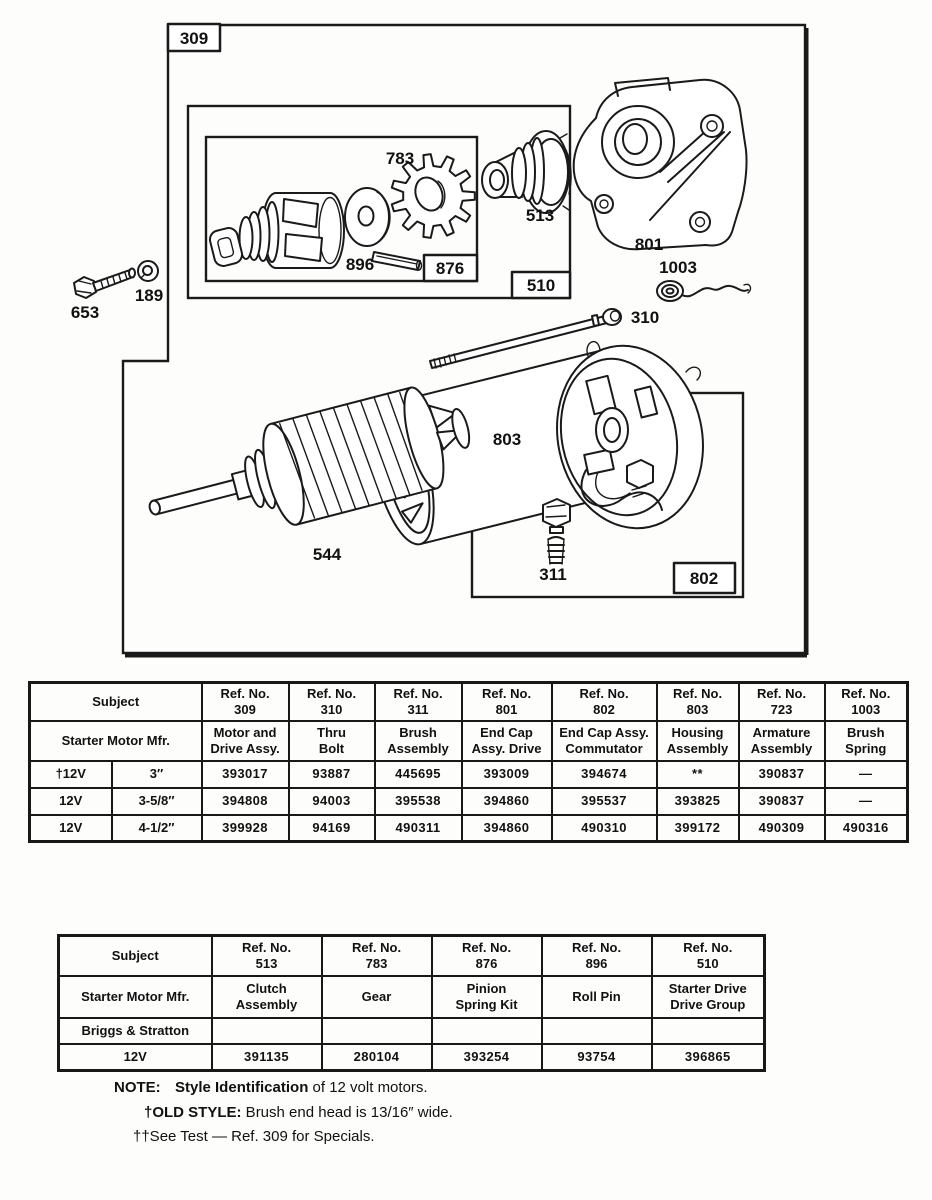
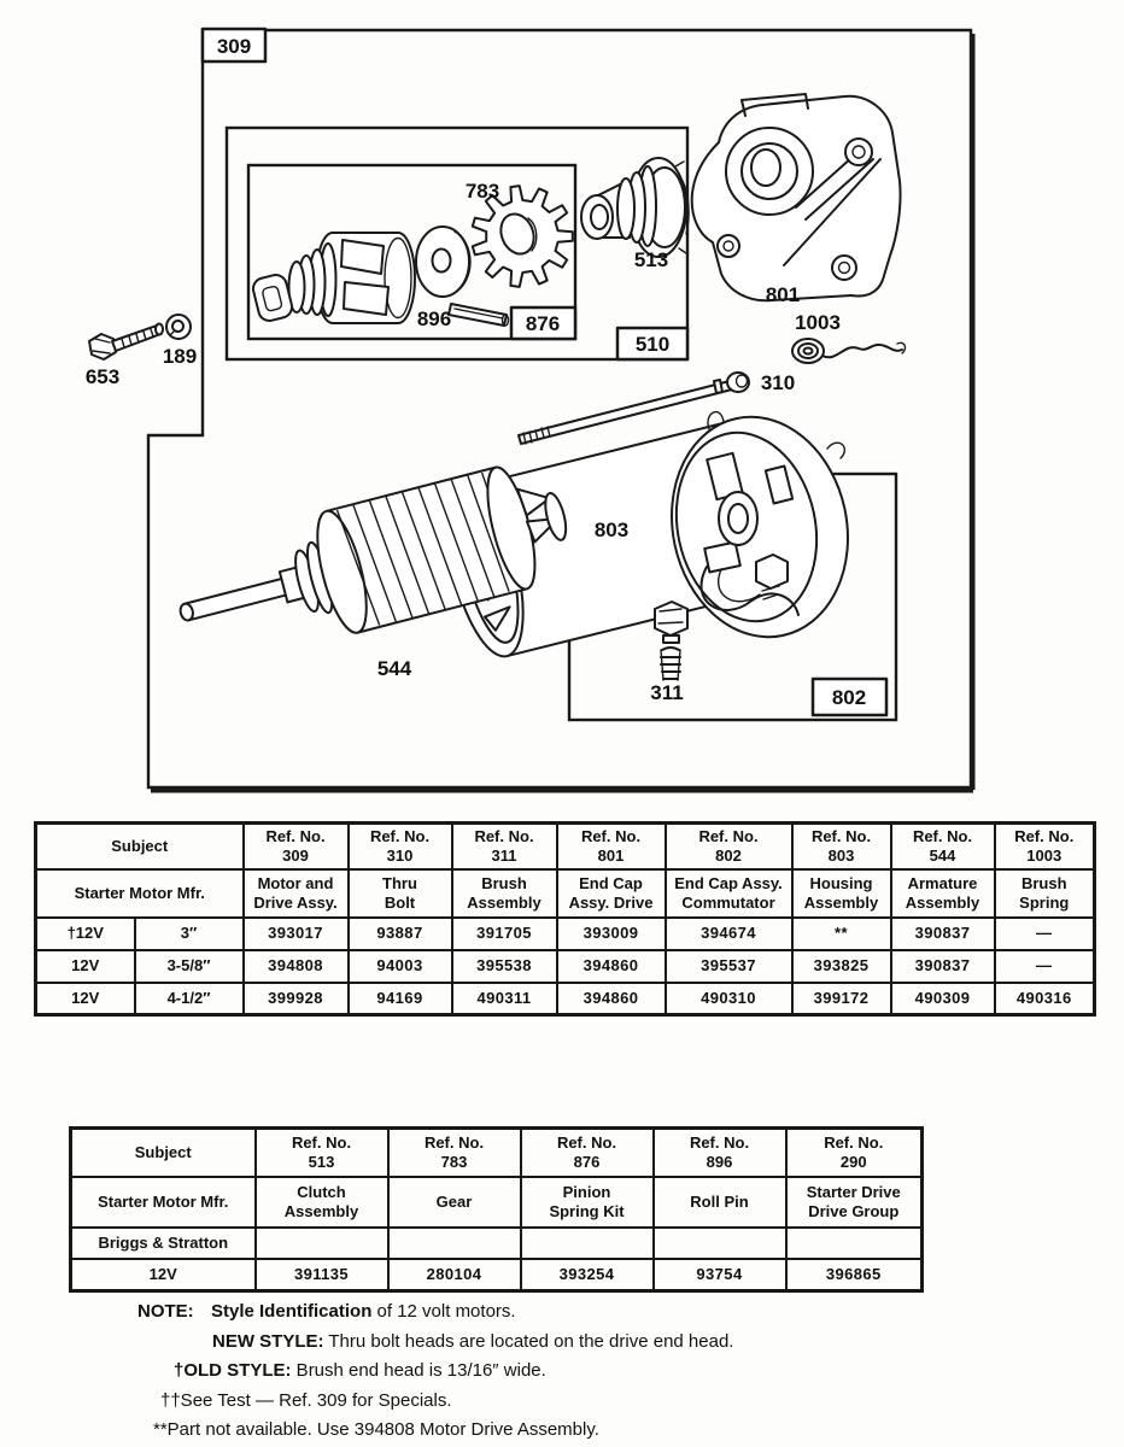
  309
  510
  876
  802
  783
  896
  513
  801
  1003
  310
  653
  189
  544
  803
  311
- Subject	Ref. No. 309	Ref. No. 310	Ref. No. 311	Ref. No. 801	Ref. No. 802	Ref. No. 803	Ref. No. 723	Ref. No. 1003
+ Subject	Ref. No. 309	Ref. No. 310	Ref. No. 311	Ref. No. 801	Ref. No. 802	Ref. No. 803	Ref. No. 544	Ref. No. 1003
  Starter Motor Mfr.	Motor and Drive Assy.	Thru Bolt	Brush Assembly	End Cap Assy. Drive	End Cap Assy. Commutator	Housing Assembly	Armature Assembly	Brush Spring
- †12V	3″	393017	93887	445695	393009	394674	**	390837	—
+ †12V	3″	393017	93887	391705	393009	394674	**	390837	—
  12V	3-5/8″	394808	94003	395538	394860	395537	393825	390837	—
  12V	4-1/2″	399928	94169	490311	394860	490310	399172	490309	490316
- Subject	Ref. No. 513	Ref. No. 783	Ref. No. 876	Ref. No. 896	Ref. No. 510
+ Subject	Ref. No. 513	Ref. No. 783	Ref. No. 876	Ref. No. 896	Ref. No. 290
  Starter Motor Mfr.	Clutch Assembly	Gear	Pinion Spring Kit	Roll Pin	Starter Drive Drive Group
  Briggs & Stratton
  12V	391135	280104	393254	93754	396865
  NOTE: Style Identification of 12 volt motors.
+ NEW STYLE: Thru bolt heads are located on the drive end head.
  †OLD STYLE: Brush end head is 13/16″ wide.
  ††See Test — Ref. 309 for Specials.
+ **Part not available. Use 394808 Motor Drive Assembly.
